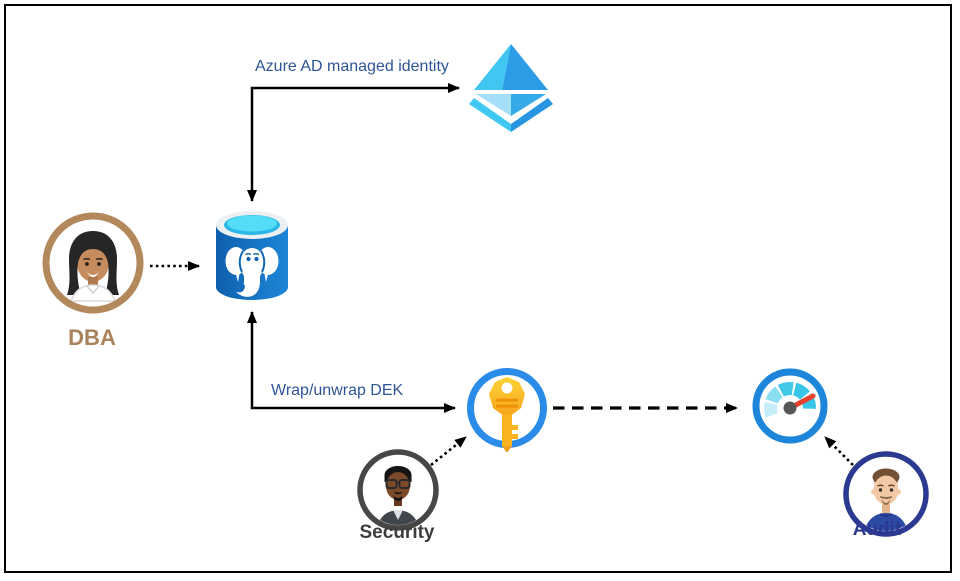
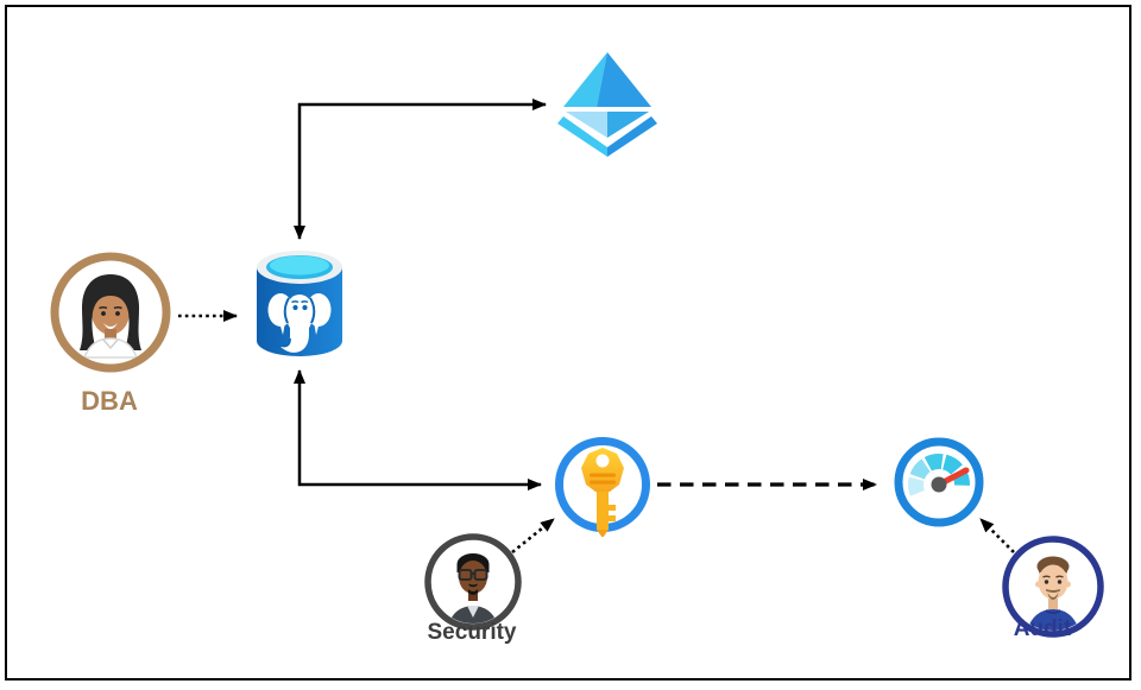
- Azure AD managed identity
- Wrap/unwrap DEK
  DBA
  Security
  Audit
